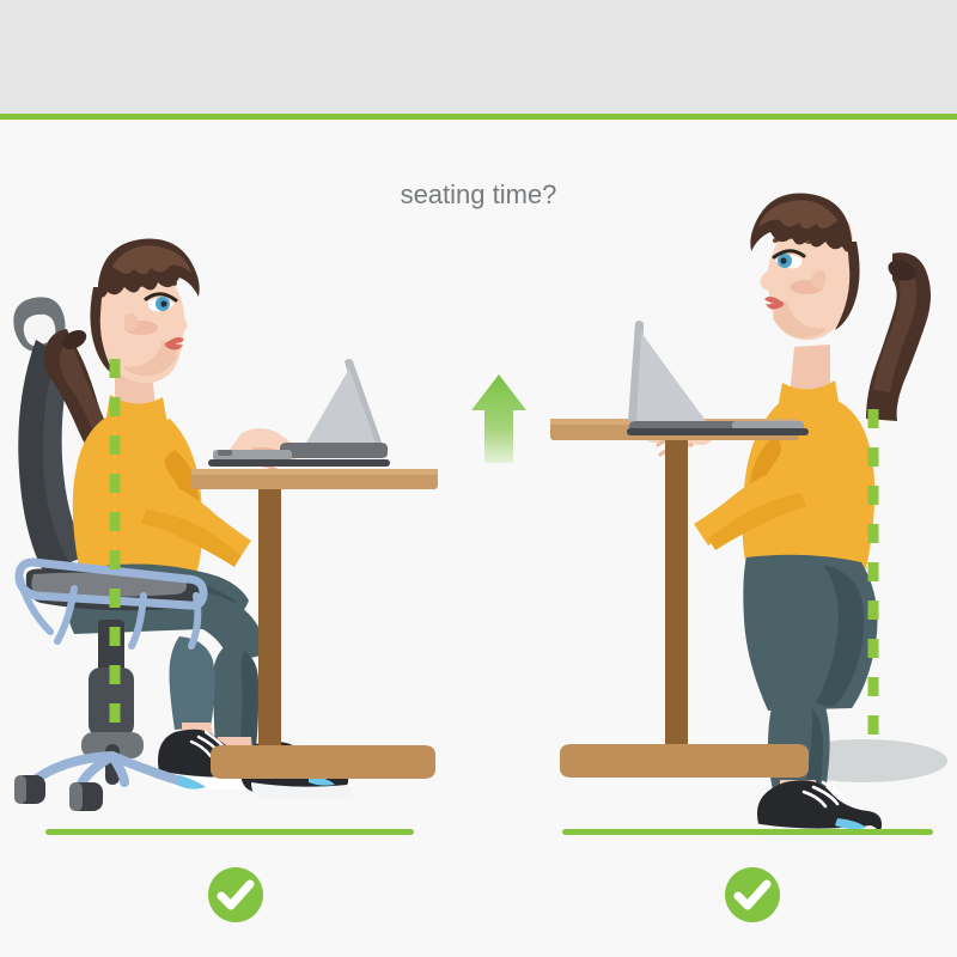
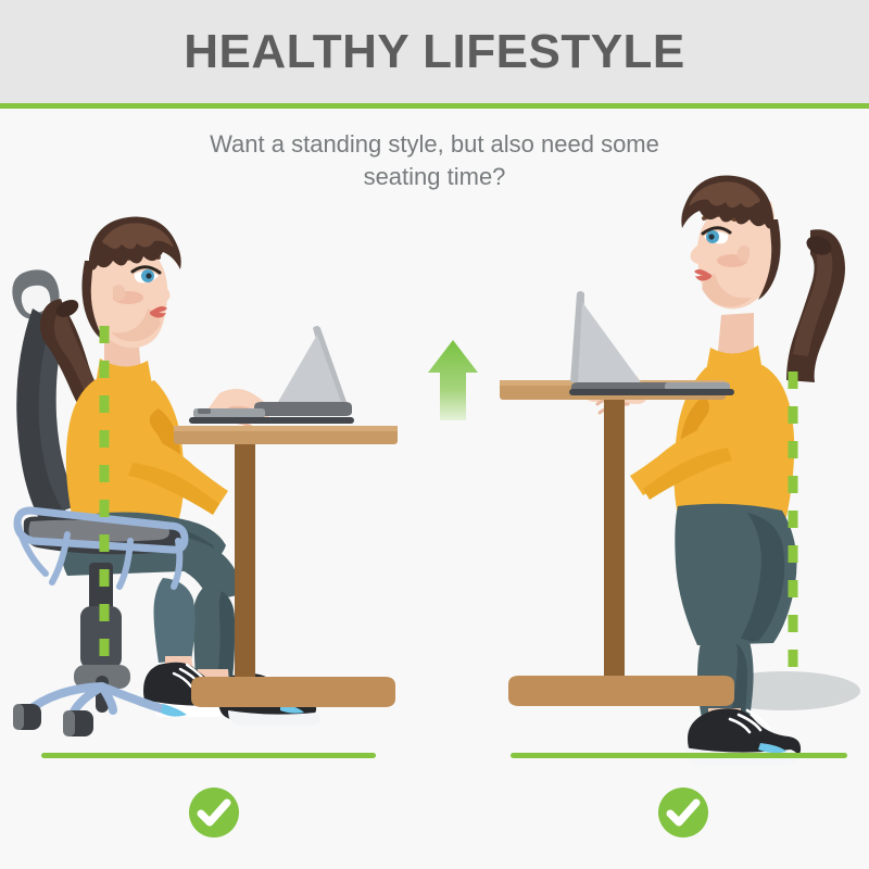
+ HEALTHY LIFESTYLE
+ Want a standing style, but also need some
  seating time?
